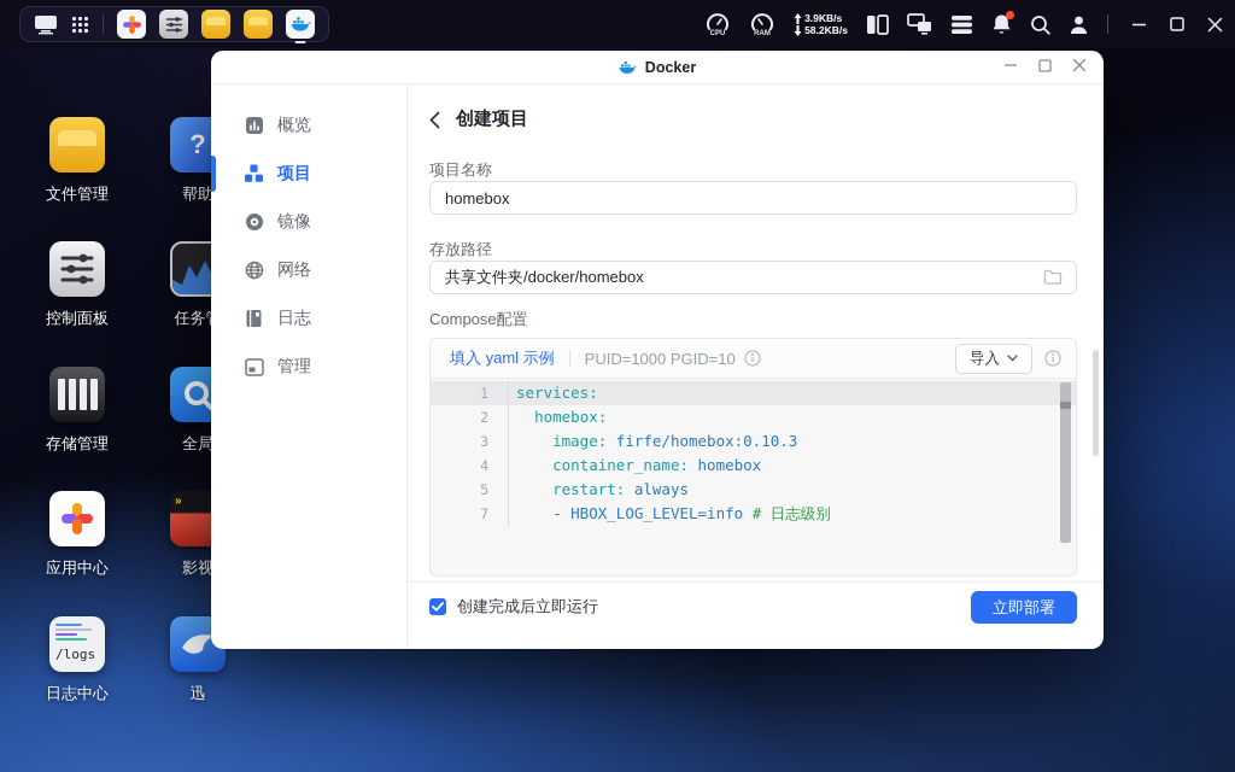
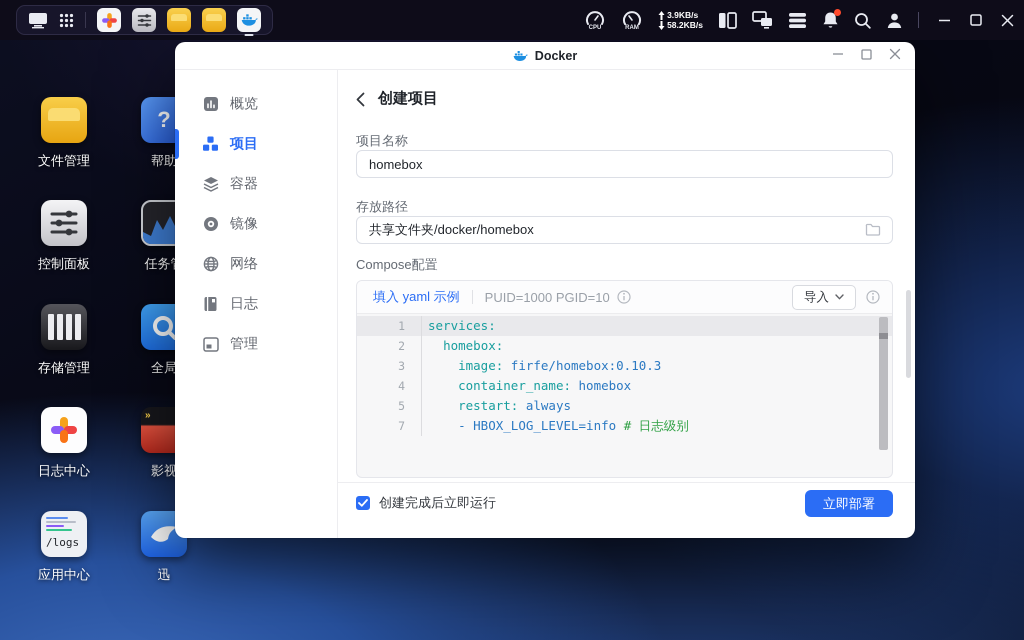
  文件管理
  控制面板
  存储管理
- 应用中心
+ 日志中心
  /logs
- 日志中心
+ 应用中心
  ?
  帮助
  全局
  »
  影视
  迅
  3.9KB/s
  58.2KB/s
  Docker
  概览
  项目
+ 容器
  镜像
  网络
  日志
  管理
  创建项目
  项目名称
  homebox
  存放路径
  共享文件夹/docker/homebox
  Compose配置
  填入 yaml 示例
  PUID=1000 PGID=10
  导入
  1
  services:
  2
  homebox:
  3
  image: firfe/homebox:0.10.3
  4
  container_name: homebox
  5
  restart: always
  7
  - HBOX_LOG_LEVEL=info # 日志级别
  创建完成后立即运行
  立即部署
